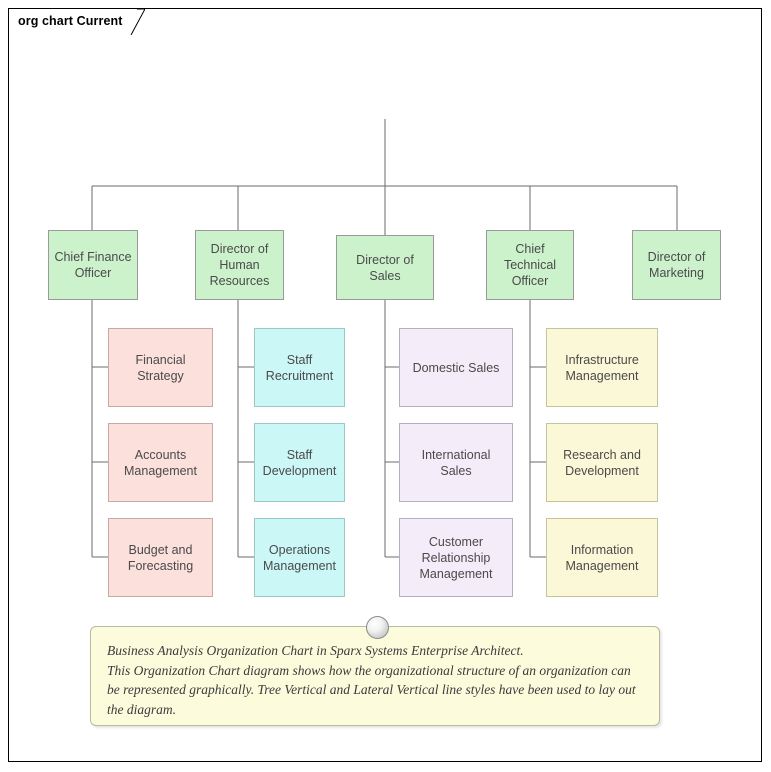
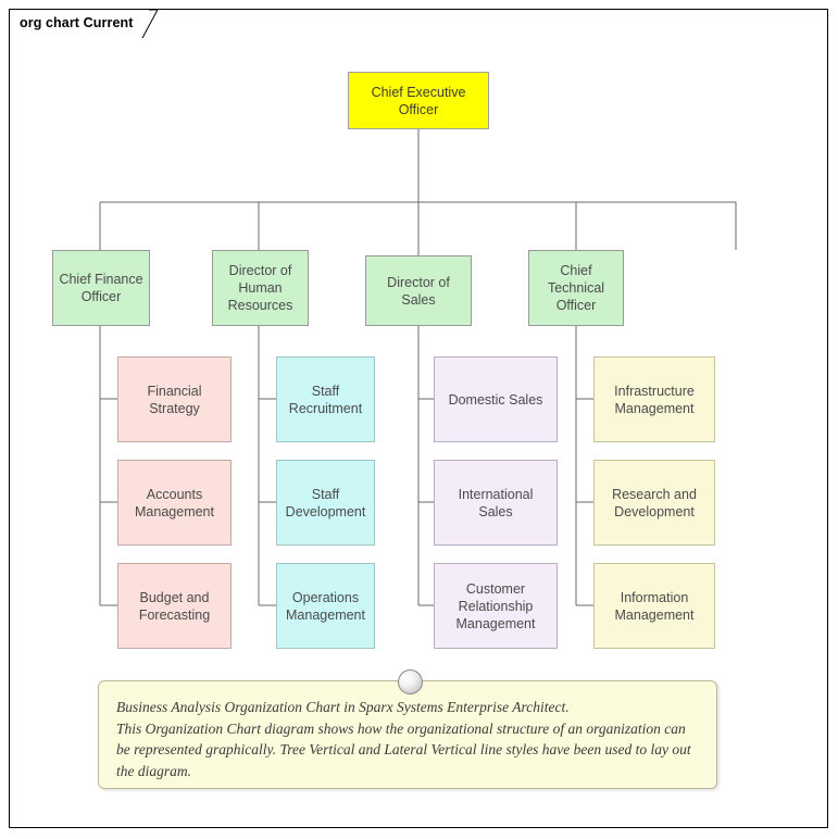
  org chart Current
+ Chief Executive Officer
  Chief Finance Officer
  Director of Human Resources
  Director of Sales
  Chief Technical Officer
- Director of Marketing
  Financial Strategy
  Accounts Management
  Budget and Forecasting
  Staff Recruitment
  Staff Development
  Operations Management
  Domestic Sales
  International Sales
  Customer Relationship Management
  Infrastructure Management
  Research and Development
  Information Management
  Business Analysis Organization Chart in Sparx Systems Enterprise Architect.
  This Organization Chart diagram shows how the organizational structure of an organization can be represented graphically. Tree Vertical and Lateral Vertical line styles have been used to lay out the diagram.
